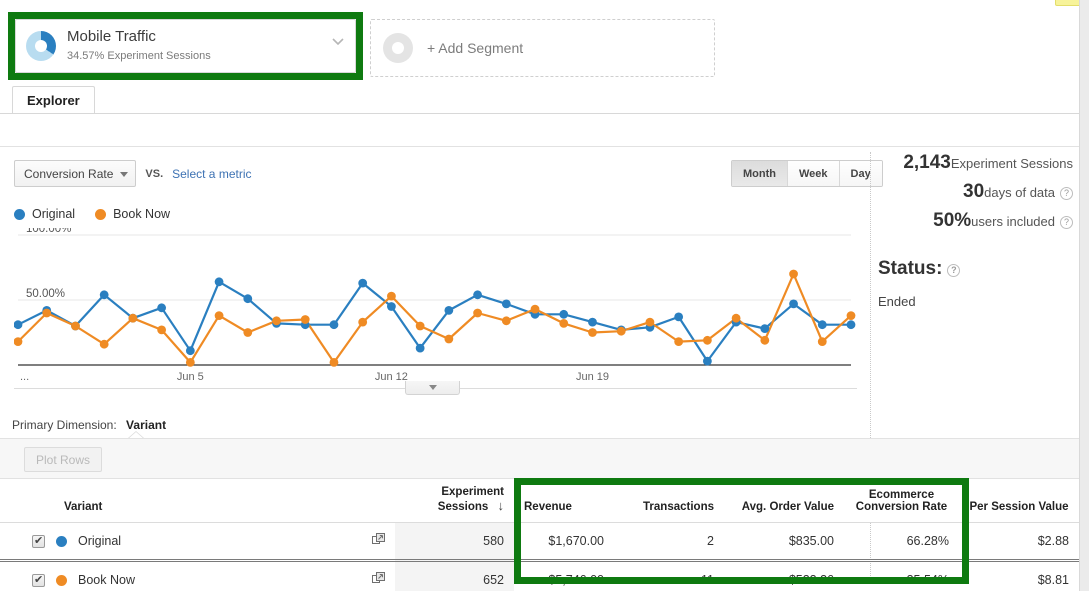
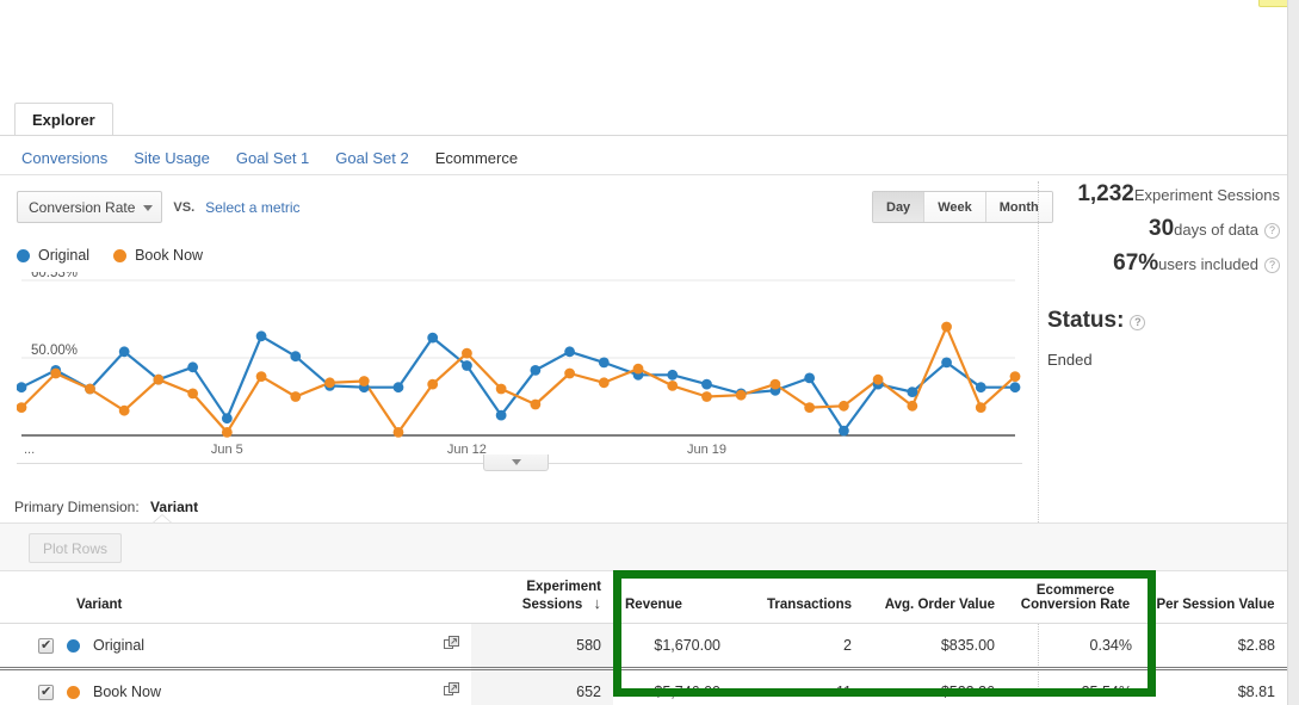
- Mobile Traffic
- 34.57% Experiment Sessions
- + Add Segment
  Explorer
+ Conversions
+ Site Usage
+ Goal Set 1
+ Goal Set 2
+ Ecommerce
  Conversion Rate
  VS.
  Select a metric
- Month
+ Day
  Week
- Day
+ Month
  Original
  Book Now
- 100.00%
+ 60.53%
  50.00%
  ...
  Jun 5
  Jun 12
  Jun 19
- 2,143Experiment Sessions
+ 1,232Experiment Sessions
  30days of data ?
- 50%users included ?
+ 67%users included ?
  Status: ?
  Ended
  Primary Dimension: Variant
  Plot Rows
  Variant	Experiment Sessions ↓	Revenue	Transactions	Avg. Order Value	Ecommerce Conversion Rate	Per Session Value
- Original	580	$1,670.00	2	$835.00	66.28%	$2.88
+ Original	580	$1,670.00	2	$835.00	0.34%	$2.88
  Book Now	652	$5,746.00	11	$522.36	35.54%	$8.81
